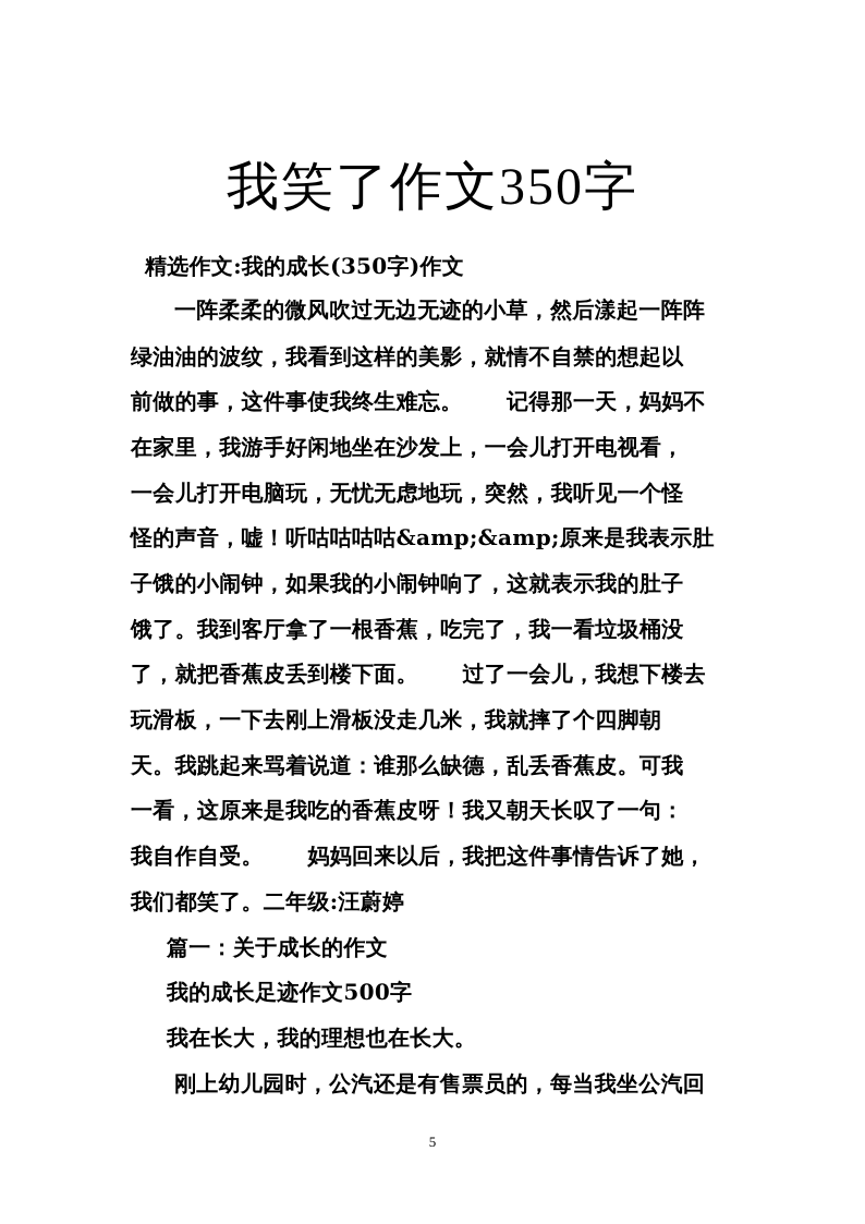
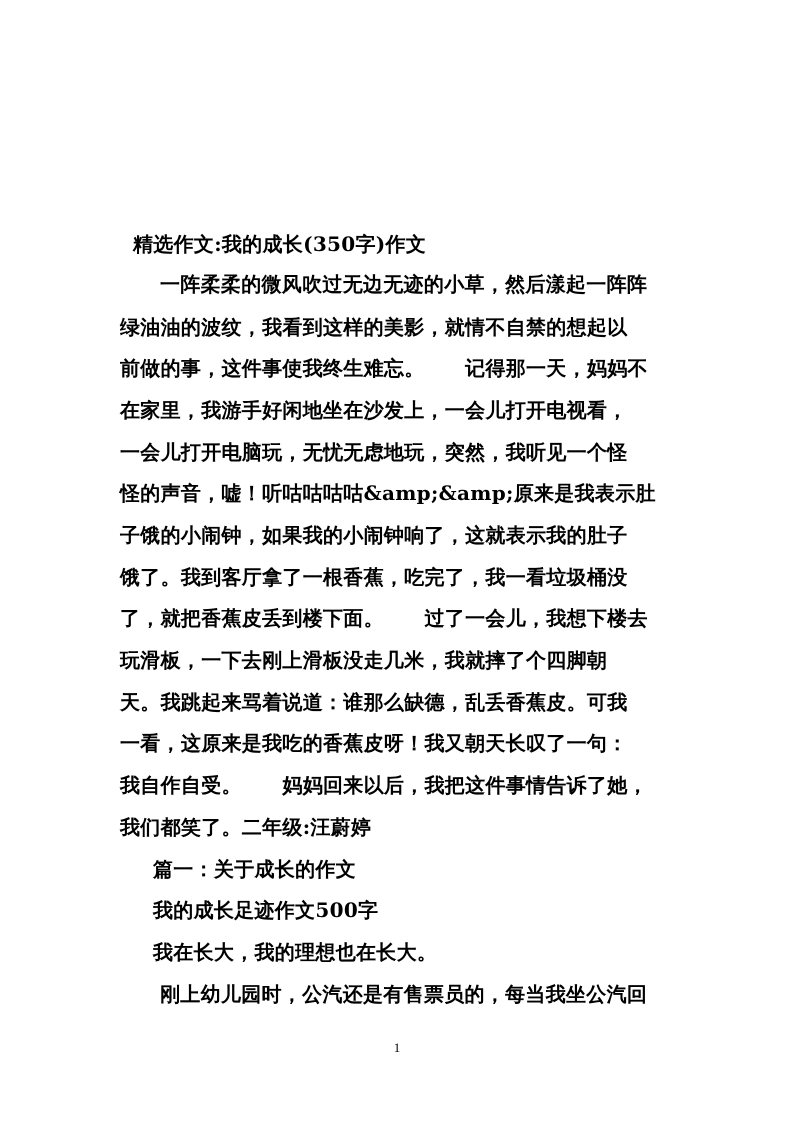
- 我笑了作文350字
  精选作文:我的成长(350字)作文
  一阵柔柔的微风吹过无边无迹的小草，然后漾起一阵阵
  绿油油的波纹，我看到这样的美影，就情不自禁的想起以
  前做的事，这件事使我终生难忘。 记得那一天，妈妈不
  在家里，我游手好闲地坐在沙发上，一会儿打开电视看，
  一会儿打开电脑玩，无忧无虑地玩，突然，我听见一个怪
  怪的声音，嘘！听咕咕咕咕&amp;&amp;原来是我表示肚
  子饿的小闹钟，如果我的小闹钟响了，这就表示我的肚子
  饿了。我到客厅拿了一根香蕉，吃完了，我一看垃圾桶没
  了，就把香蕉皮丢到楼下面。 过了一会儿，我想下楼去
  玩滑板，一下去刚上滑板没走几米，我就摔了个四脚朝
  天。我跳起来骂着说道：谁那么缺德，乱丢香蕉皮。可我
  一看，这原来是我吃的香蕉皮呀！我又朝天长叹了一句：
  我自作自受。 妈妈回来以后，我把这件事情告诉了她，
  我们都笑了。二年级:汪蔚婷
  篇一：关于成长的作文
  我的成长足迹作文500字
  我在长大，我的理想也在长大。
  刚上幼儿园时，公汽还是有售票员的，每当我坐公汽回
- 5
+ 1
